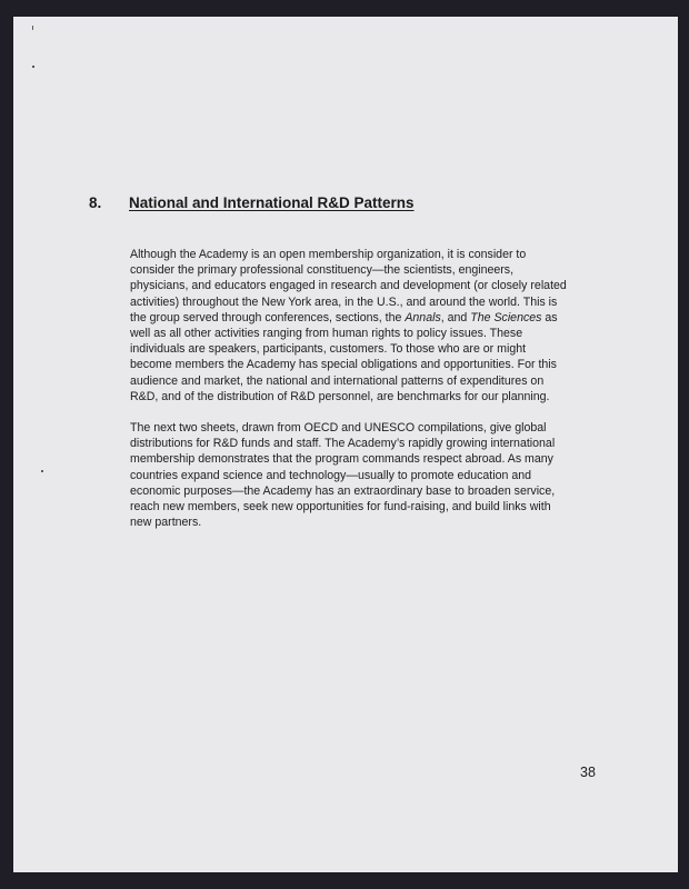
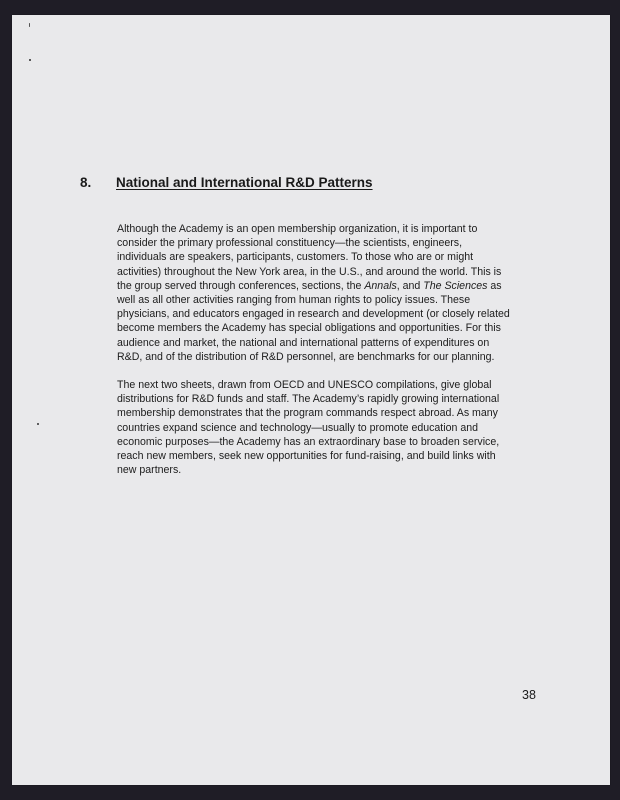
  8.
  National and International R&D Patterns
- Although the Academy is an open membership organization, it is consider to
+ Although the Academy is an open membership organization, it is important to
  consider the primary professional constituency—the scientists, engineers,
- physicians, and educators engaged in research and development (or closely related
+ individuals are speakers, participants, customers. To those who are or might
  activities) throughout the New York area, in the U.S., and around the world. This is
  the group served through conferences, sections, the Annals, and The Sciences as
  well as all other activities ranging from human rights to policy issues. These
- individuals are speakers, participants, customers. To those who are or might
+ physicians, and educators engaged in research and development (or closely related
  become members the Academy has special obligations and opportunities. For this
  audience and market, the national and international patterns of expenditures on
  R&D, and of the distribution of R&D personnel, are benchmarks for our planning.
  The next two sheets, drawn from OECD and UNESCO compilations, give global
  distributions for R&D funds and staff. The Academy’s rapidly growing international
  membership demonstrates that the program commands respect abroad. As many
  countries expand science and technology—usually to promote education and
  economic purposes—the Academy has an extraordinary base to broaden service,
  reach new members, seek new opportunities for fund-raising, and build links with
  new partners.
  38
